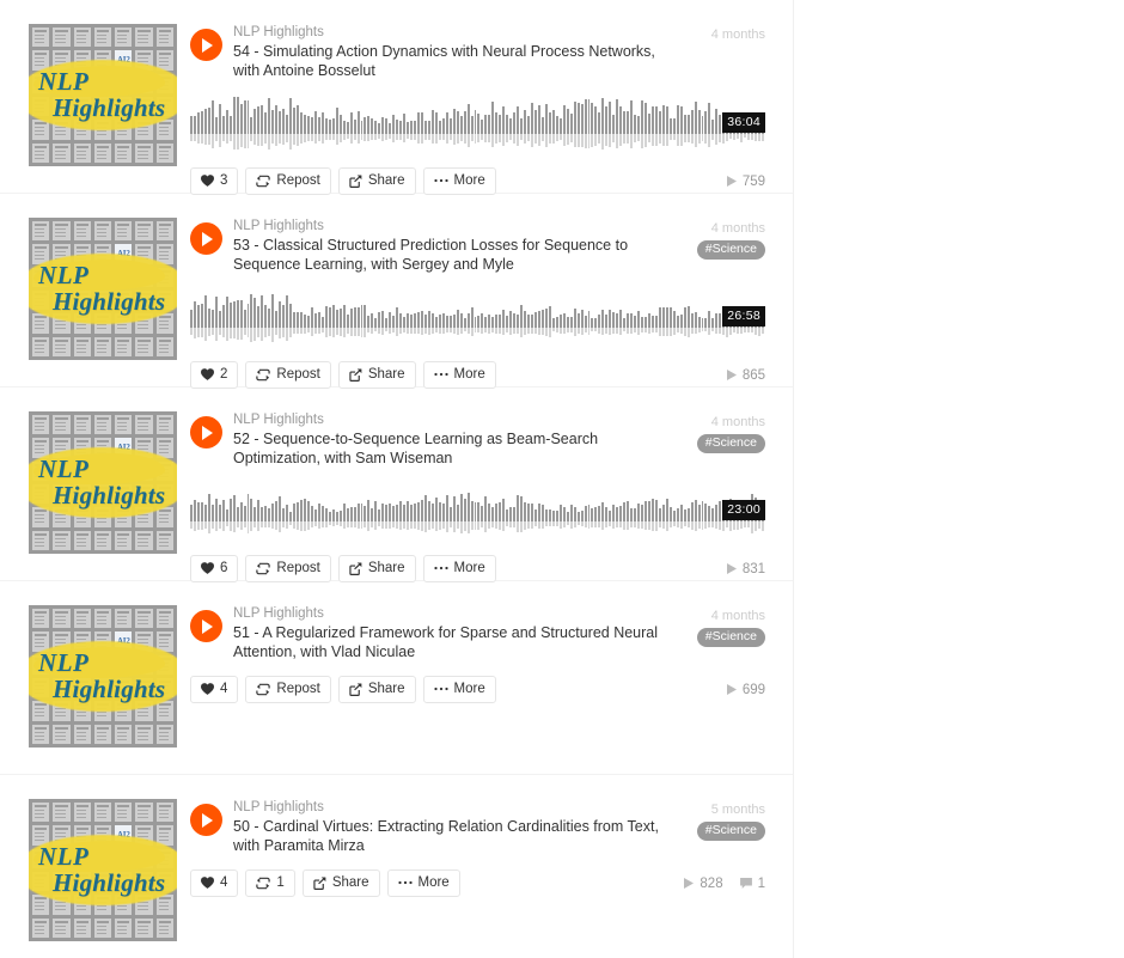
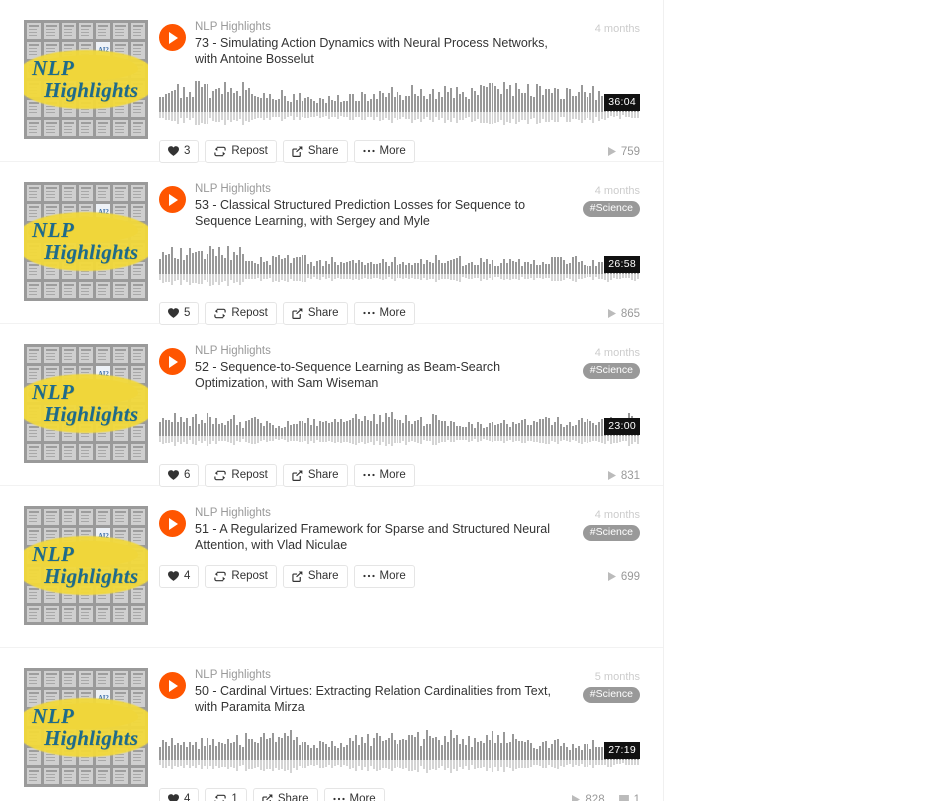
  NLP
  Highlights
  NLP Highlights
- 54 - Simulating Action Dynamics with Neural Process Networks, with Antoine Bosselut
+ 73 - Simulating Action Dynamics with Neural Process Networks, with Antoine Bosselut
  4 months
  36:04
  3
  Repost
  Share
  More
  759
  NLP
  Highlights
  NLP Highlights
  53 - Classical Structured Prediction Losses for Sequence to Sequence Learning, with Sergey and Myle
  4 months
  #Science
  26:58
- 2
+ 5
  Repost
  Share
  More
  865
  NLP
  Highlights
  NLP Highlights
  52 - Sequence-to-Sequence Learning as Beam-Search Optimization, with Sam Wiseman
  4 months
  #Science
  23:00
  6
  Repost
  Share
  More
  831
  NLP
  Highlights
  NLP Highlights
  51 - A Regularized Framework for Sparse and Structured Neural Attention, with Vlad Niculae
  4 months
  #Science
  4
  Repost
  Share
  More
  699
  NLP
  Highlights
  NLP Highlights
  50 - Cardinal Virtues: Extracting Relation Cardinalities from Text, with Paramita Mirza
  5 months
  #Science
+ 27:19
  4
  1
  Share
  More
  828
  1
